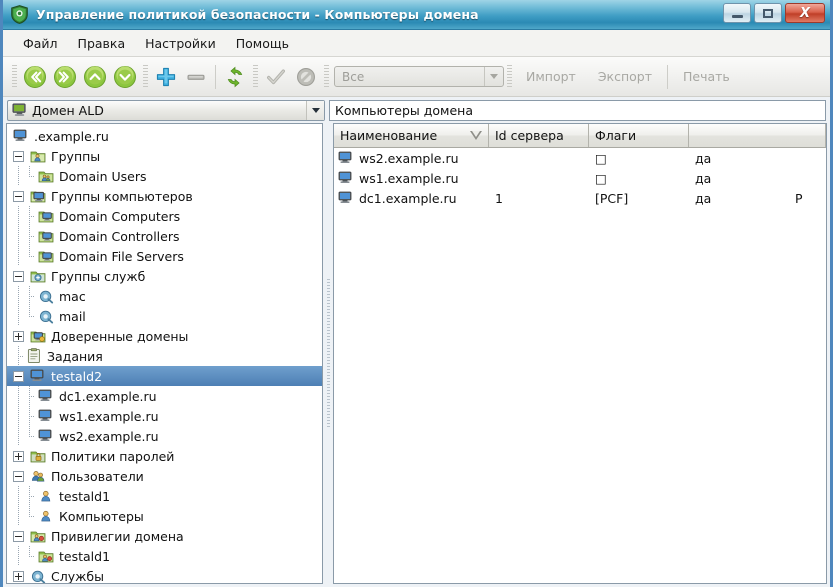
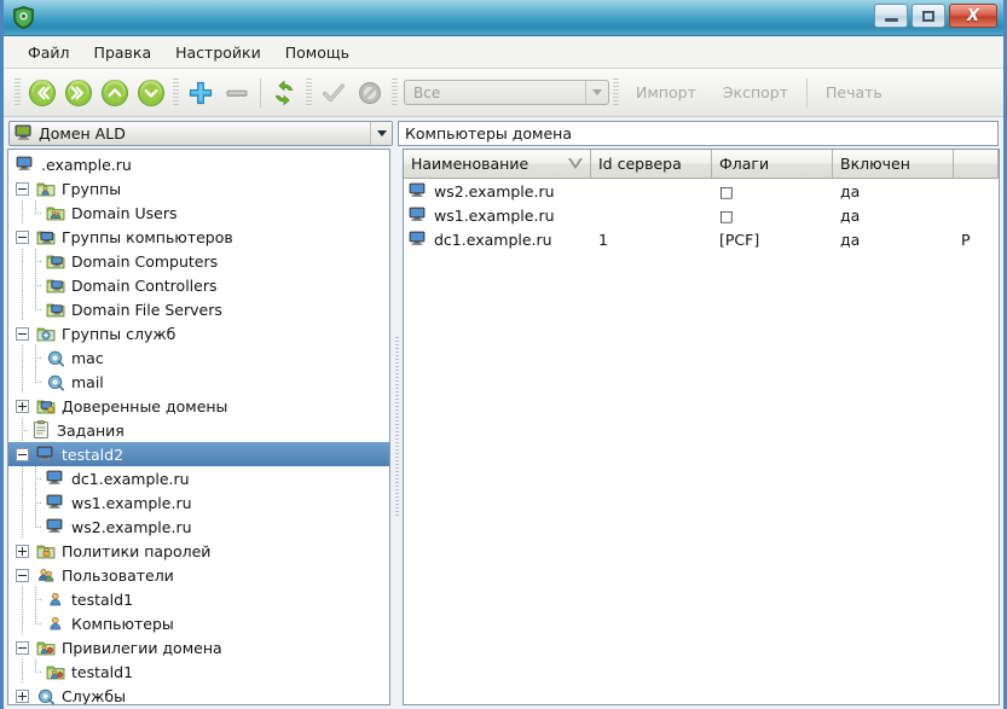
- Управление политикой безопасности - Компьютеры домена
  X
  Файл
  Правка
  Настройки
  Помощь
  Все
  Импорт
  Экспорт
  Печать
  Домен ALD
  Компьютеры домена
  .example.ru
  Группы
  Domain Users
  Группы компьютеров
  Domain Computers
  Domain Controllers
  Domain File Servers
  Группы служб
  mac
  mail
  Доверенные домены
  Задания
  testald2
  dc1.example.ru
  ws1.example.ru
  ws2.example.ru
  Политики паролей
  Пользователи
  testald1
  Компьютеры
  Привилегии домена
  testald1
  Службы
  Наименование
  Id сервера
  Флаги
+ Включен
  ws2.example.ru
  □
  да
  ws1.example.ru
  □
  да
  dc1.example.ru
  1
  [PCF]
  да
  Р
